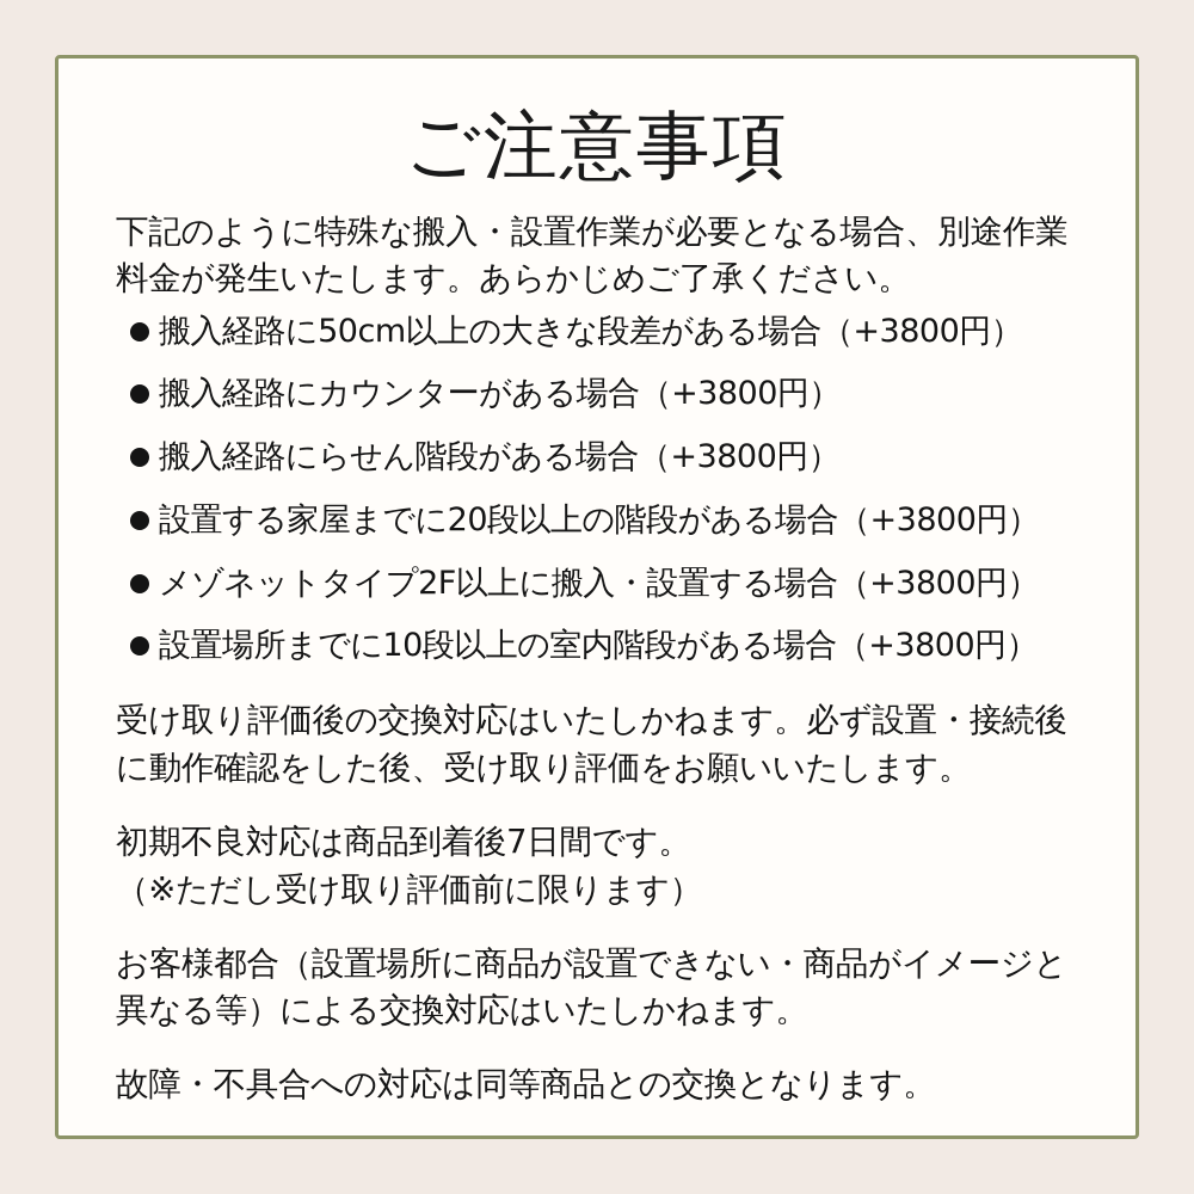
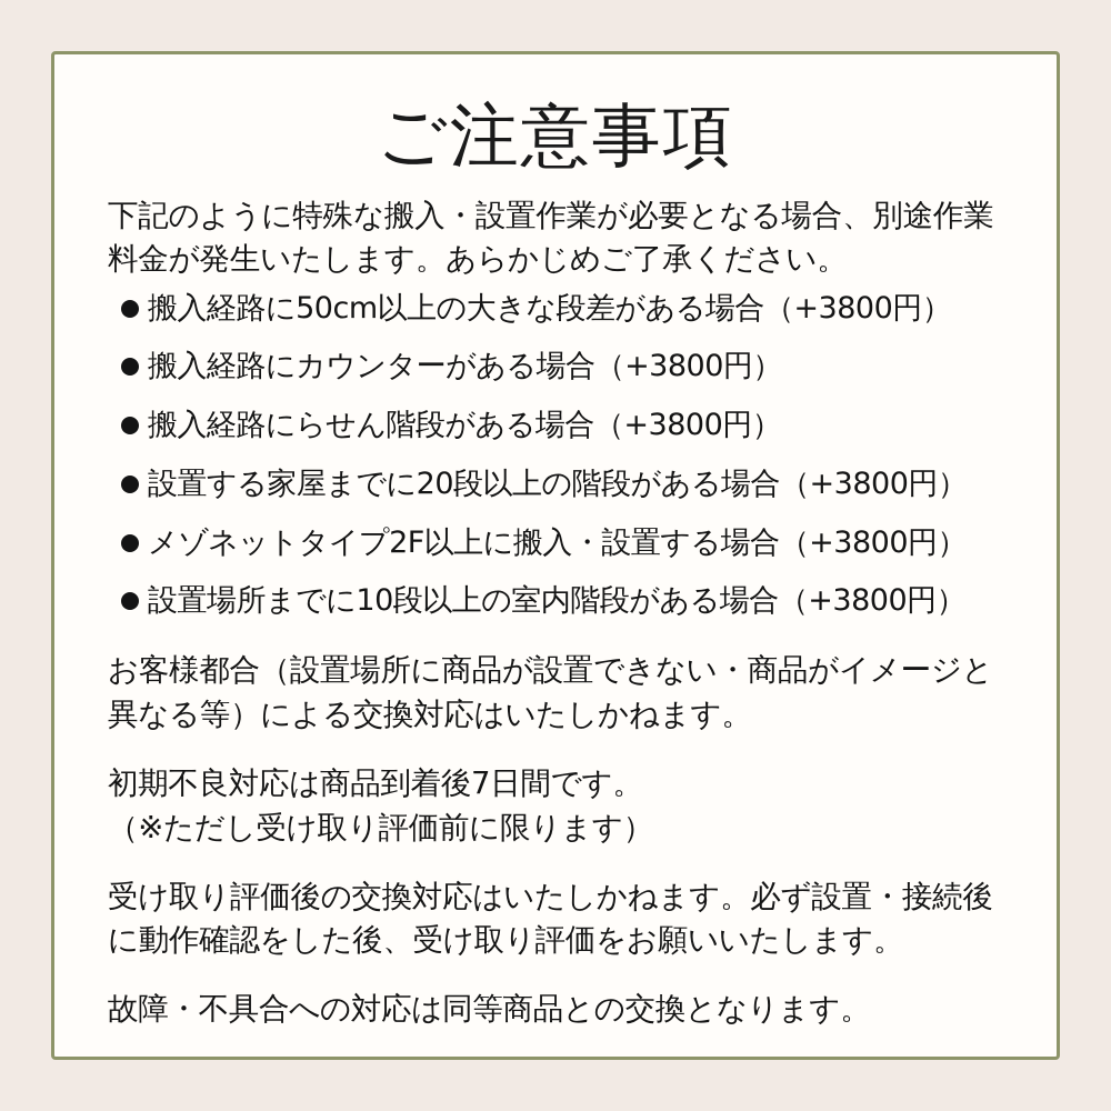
  ご注意事項
  下記のように特殊な搬入・設置作業が必要となる場合、別途作業料金が発生いたします。あらかじめご了承ください。
  搬入経路に50cm以上の大きな段差がある場合（+3800円）
  搬入経路にカウンターがある場合（+3800円）
  搬入経路にらせん階段がある場合（+3800円）
  設置する家屋までに20段以上の階段がある場合（+3800円）
  メゾネットタイプ2F以上に搬入・設置する場合（+3800円）
  設置場所までに10段以上の室内階段がある場合（+3800円）
- 受け取り評価後の交換対応はいたしかねます。必ず設置・接続後に動作確認をした後、受け取り評価をお願いいたします。
+ お客様都合（設置場所に商品が設置できない・商品がイメージと異なる等）による交換対応はいたしかねます。
  初期不良対応は商品到着後7日間です。
  （※ただし受け取り評価前に限ります）
- お客様都合（設置場所に商品が設置できない・商品がイメージと異なる等）による交換対応はいたしかねます。
+ 受け取り評価後の交換対応はいたしかねます。必ず設置・接続後に動作確認をした後、受け取り評価をお願いいたします。
  故障・不具合への対応は同等商品との交換となります。
